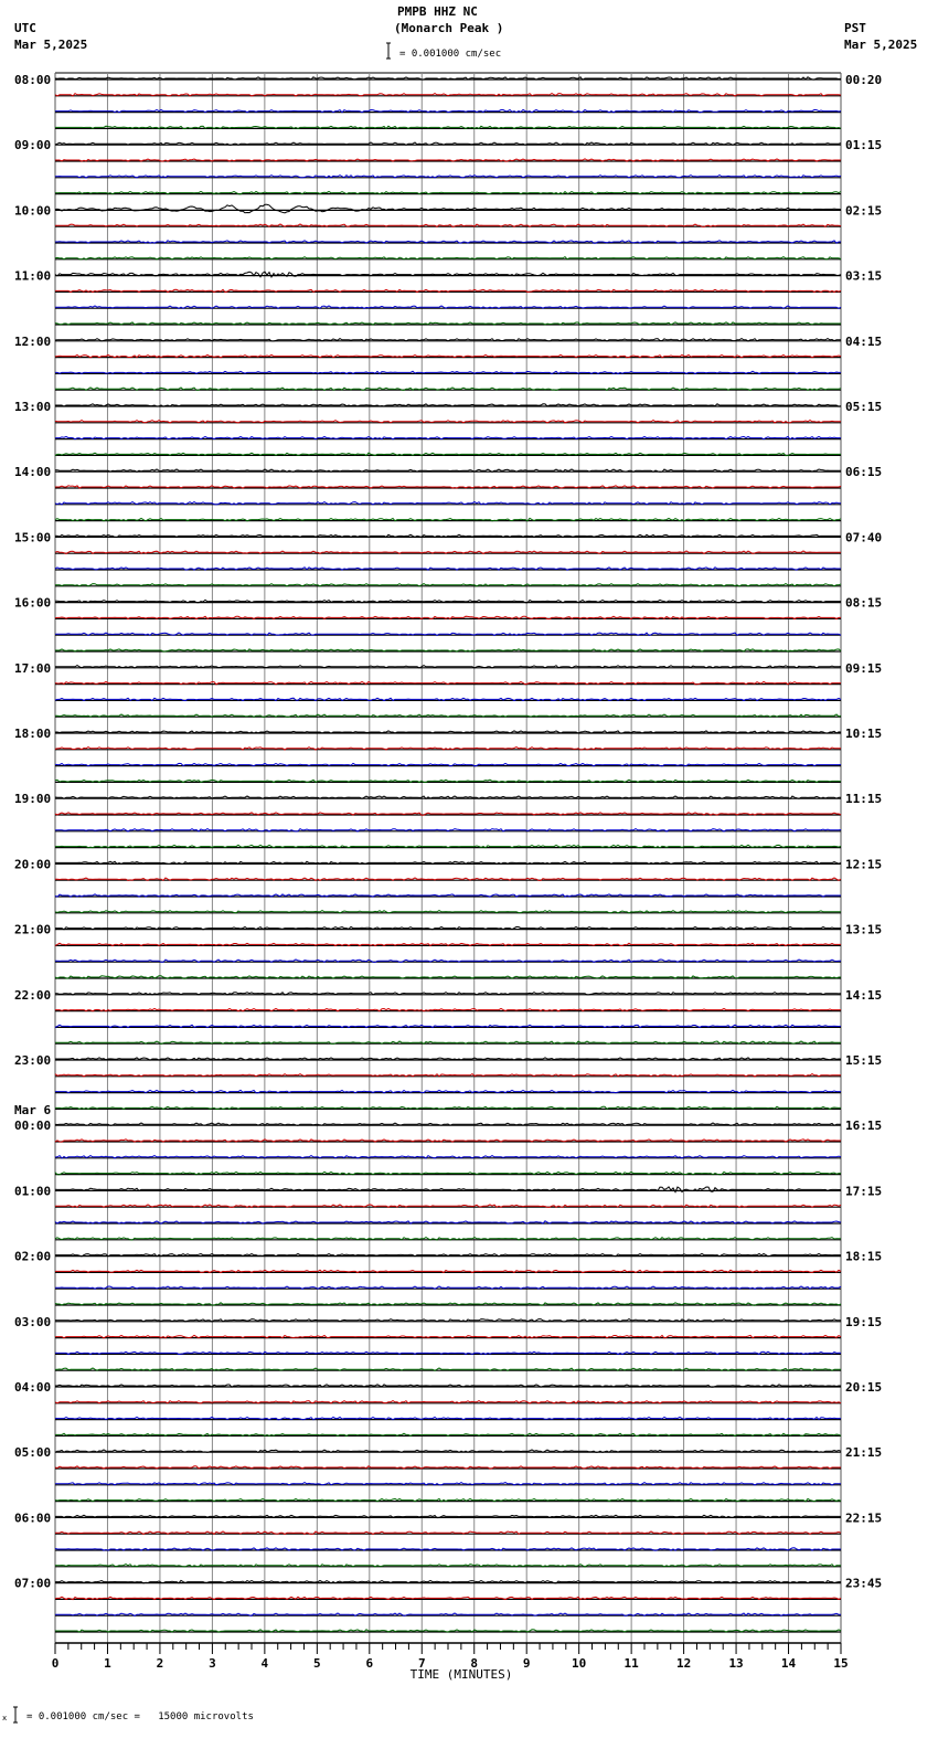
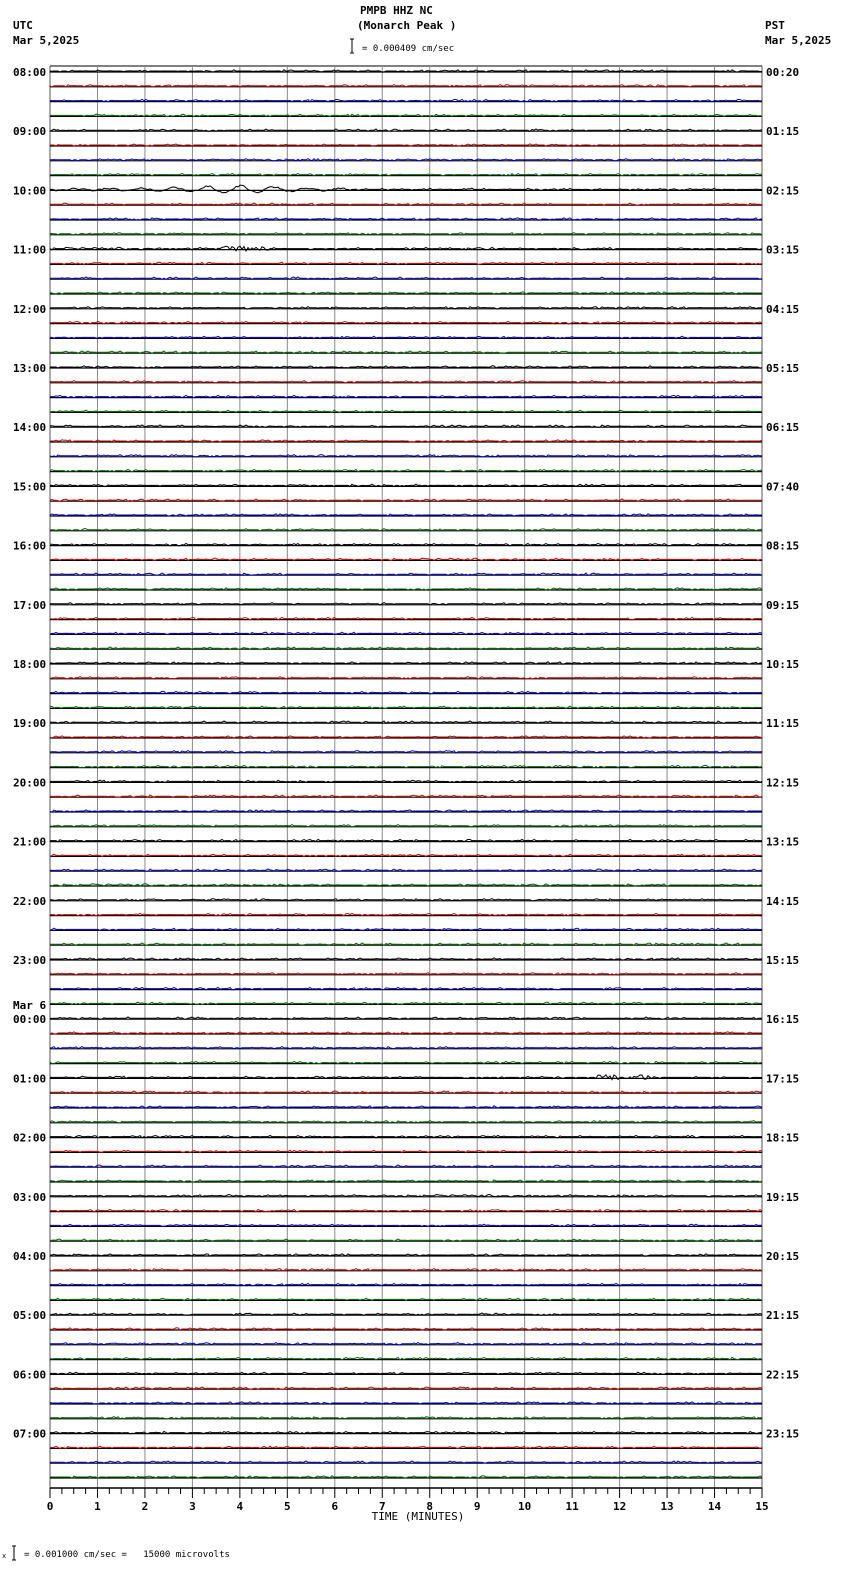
  PMPB HHZ NC
  (Monarch Peak )
  UTC
  Mar 5,2025
  PST
  Mar 5,2025
- = 0.001000 cm/sec
+ = 0.000409 cm/sec
  = 0.001000 cm/sec = 15000 microvolts
  x
  08:00
  09:00
  10:00
  11:00
  12:00
  13:00
  14:00
  15:00
  16:00
  17:00
  18:00
  19:00
  20:00
  21:00
  22:00
  23:00
  00:00
  Mar 6
  01:00
  02:00
  03:00
  04:00
  05:00
  06:00
  07:00
  00:20
  01:15
  02:15
  03:15
  04:15
  05:15
  06:15
  07:40
  08:15
  09:15
  10:15
  11:15
  12:15
  13:15
  14:15
  15:15
  16:15
  17:15
  18:15
  19:15
  20:15
  21:15
  22:15
- 23:45
+ 23:15
  0
  1
  2
  3
  4
  5
  6
  7
  8
  9
  10
  11
  12
  13
  14
  15
  TIME (MINUTES)
